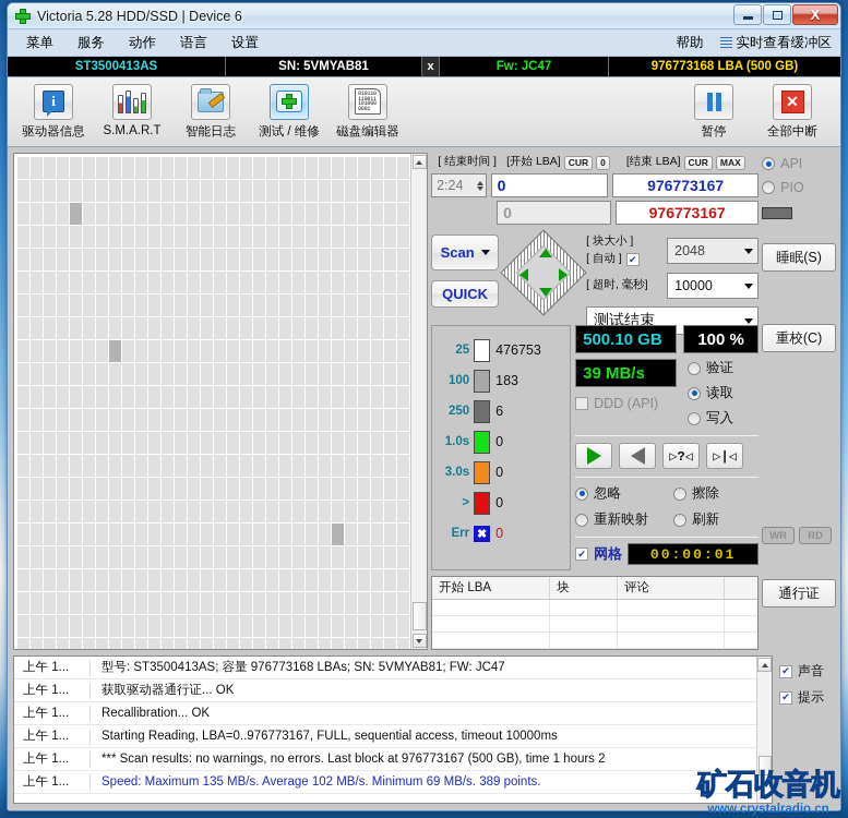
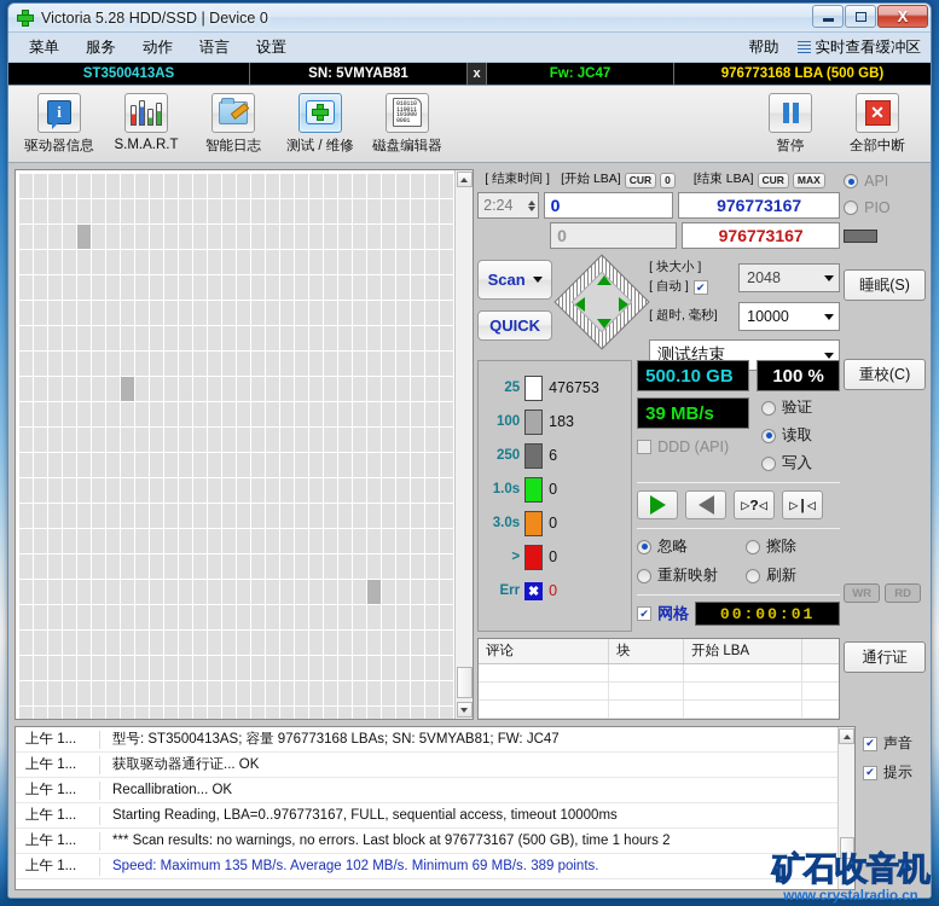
- Victoria 5.28 HDD/SSD | Device 6
+ Victoria 5.28 HDD/SSD | Device 0
  X
  菜单
  服务
  动作
  语言
  设置
  帮助
  实时查看缓冲区
  ST3500413AS
  SN: 5VMYAB81
  x
  Fw: JC47
  976773168 LBA (500 GB)
  i
  驱动器信息
  S.M.A.R.T
  智能日志
  测试 / 维修
  磁盘编辑器
  暂停
  ✕
  全部中断
  [ 结束时间 ]
  [开始 LBA]
  CUR
  0
  [结束 LBA]
  CUR
  MAX
  2:24
  0
  976773167
  0
  976773167
  Scan
  QUICK
  [ 块大小 ]
  [ 自动 ]
  2048
  [ 超时, 毫秒]
  10000
  测试结束
  25
  476753
  100
  183
  250
  6
  1.0s
  0
  3.0s
  0
  >
  0
  Err
  ✖
  0
  500.10 GB
  100 %
  39 MB/s
  DDD (API)
  验证
  读取
  写入
  ▷?◁
  ▷|◁
  忽略
  重新映射
  擦除
  刷新
  网格
  00:00:01
- 开始 LBA
+ 评论
  块
- 评论
+ 开始 LBA
  API
  PIO
  睡眠(S)
  重校(C)
  WR
  RD
  通行证
  上午 1...
  型号: ST3500413AS; 容量 976773168 LBAs; SN: 5VMYAB81; FW: JC47
  上午 1...
  获取驱动器通行证... OK
  上午 1...
  Recallibration... OK
  上午 1...
  Starting Reading, LBA=0..976773167, FULL, sequential access, timeout 10000ms
  上午 1...
  *** Scan results: no warnings, no errors. Last block at 976773167 (500 GB), time 1 hours 2
  上午 1...
  Speed: Maximum 135 MB/s. Average 102 MB/s. Minimum 69 MB/s. 389 points.
  声音
  提示
  矿石收音机
  www.crystalradio.cn
